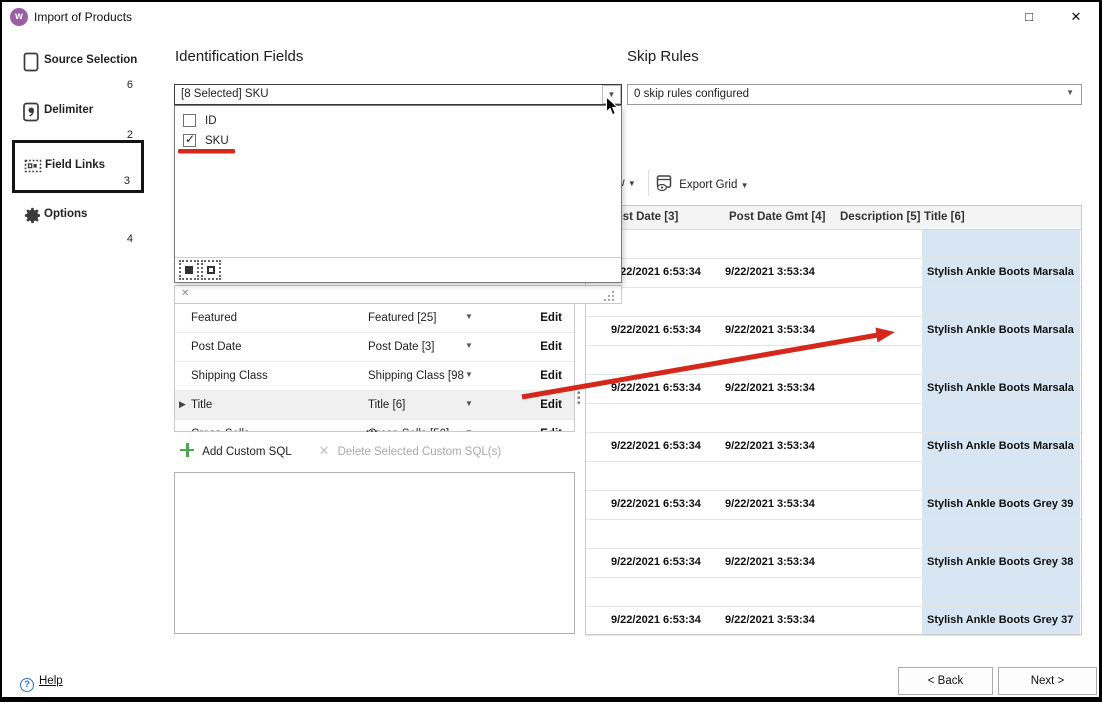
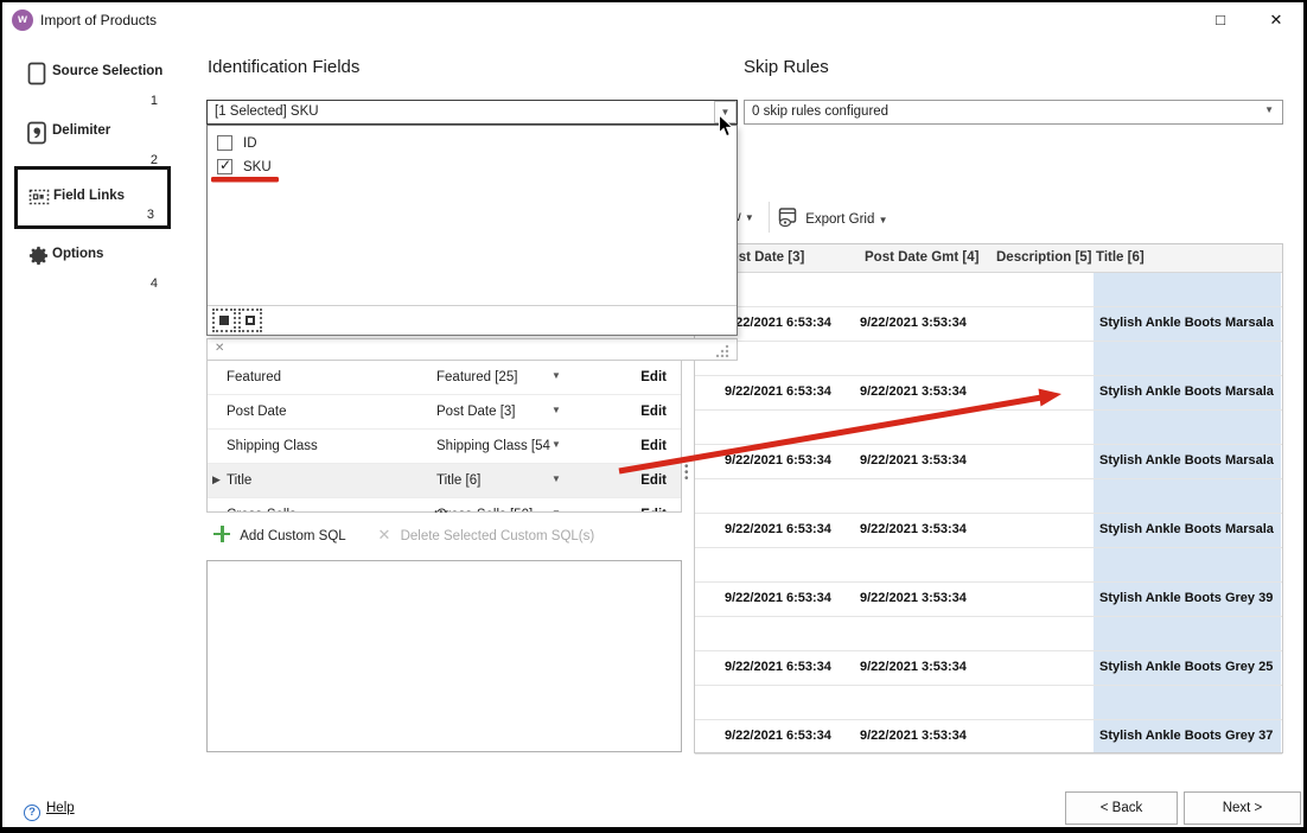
  w
  Import of Products
  □
  ✕
  Source Selection
- 6
+ 1
  Delimiter
  2
  Field Links
  3
  Options
  4
  Identification Fields
  Skip Rules
- [8 Selected] SKU
+ [1 Selected] SKU
  ▼
  0 skip rules configured
  ▼
  Export Grid ▼
  st Date [3]
  Post Date Gmt [4]
  Description [5]
  Title [6]
  22/2021 6:53:34
  9/22/2021 3:53:34
  Stylish Ankle Boots Marsala
  9/22/2021 6:53:34
  9/22/2021 3:53:34
  Stylish Ankle Boots Marsala
  9/22/2021 6:53:34
  9/22/2021 3:53:34
  Stylish Ankle Boots Marsala
  9/22/2021 6:53:34
  9/22/2021 3:53:34
  Stylish Ankle Boots Marsala
  9/22/2021 6:53:34
  9/22/2021 3:53:34
  Stylish Ankle Boots Grey 39
  9/22/2021 6:53:34
  9/22/2021 3:53:34
- Stylish Ankle Boots Grey 38
+ Stylish Ankle Boots Grey 25
  9/22/2021 6:53:34
  9/22/2021 3:53:34
  Stylish Ankle Boots Grey 37
  ✕
  Featured
  Featured [25]
  ▼
  Edit
  Post Date
  Post Date [3]
  ▼
  Edit
  Shipping Class
- Shipping Class [98
+ Shipping Class [54
  ▼
  Edit
  ▶
  Title
  Title [6]
  ▼
  Edit
  •
  •
  •
  ...
  Add Custom SQL ✕ Delete Selected Custom SQL(s)
  ID
  ✓
  SKU
  ? Help
  < Back
  Next >
